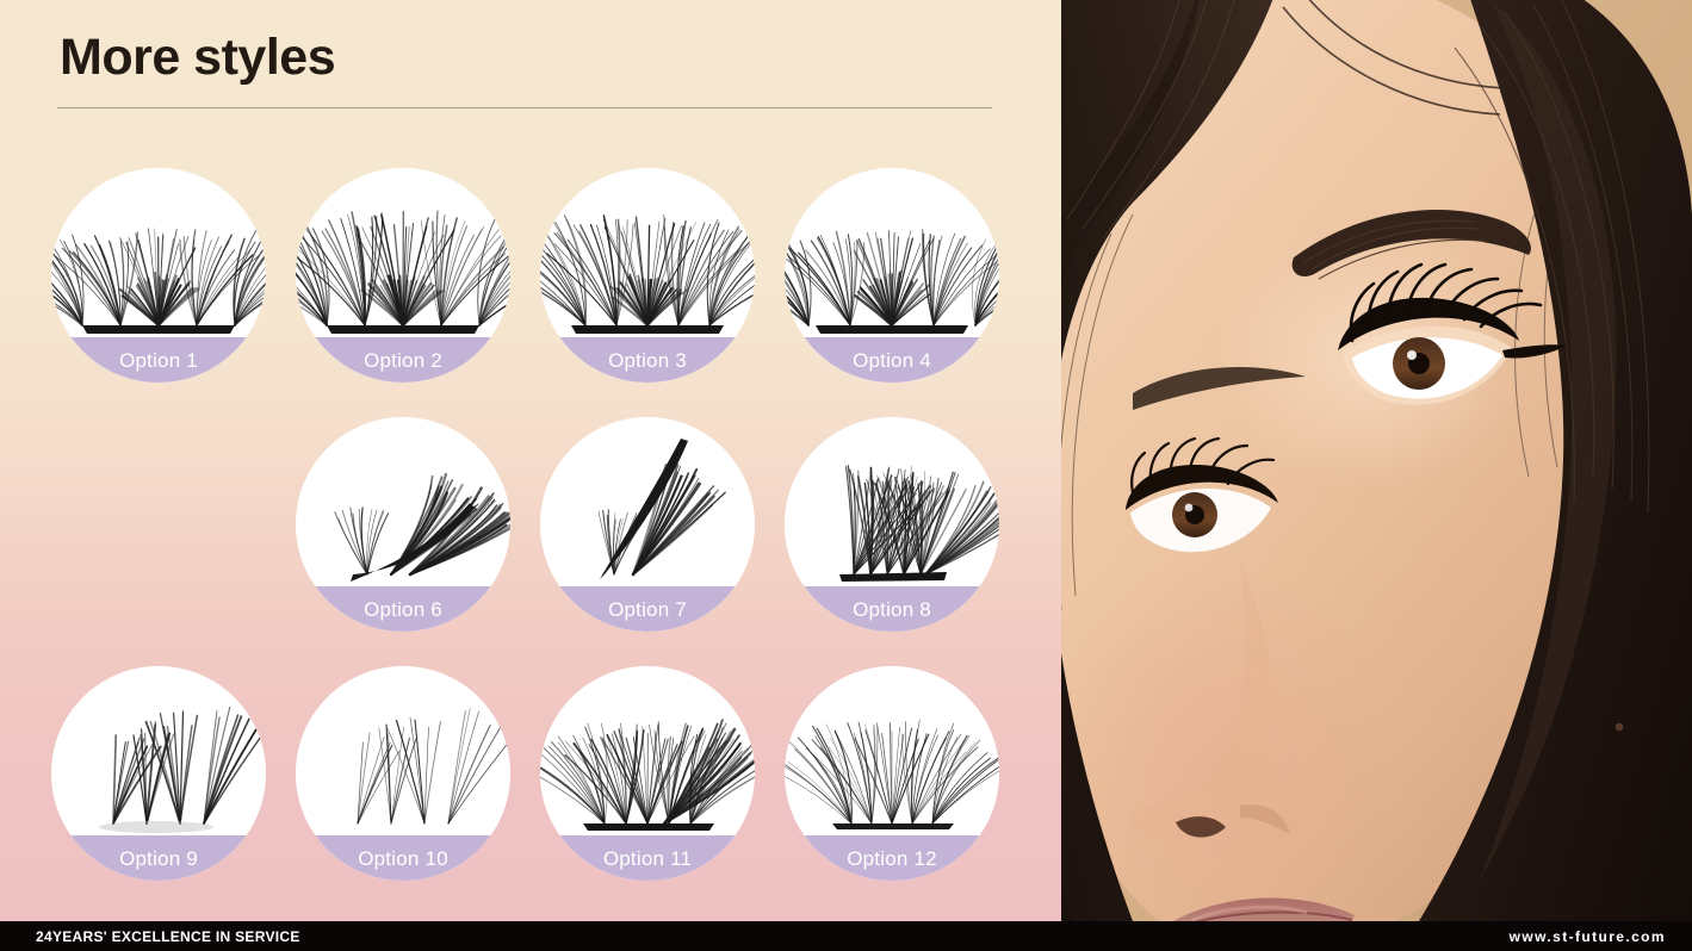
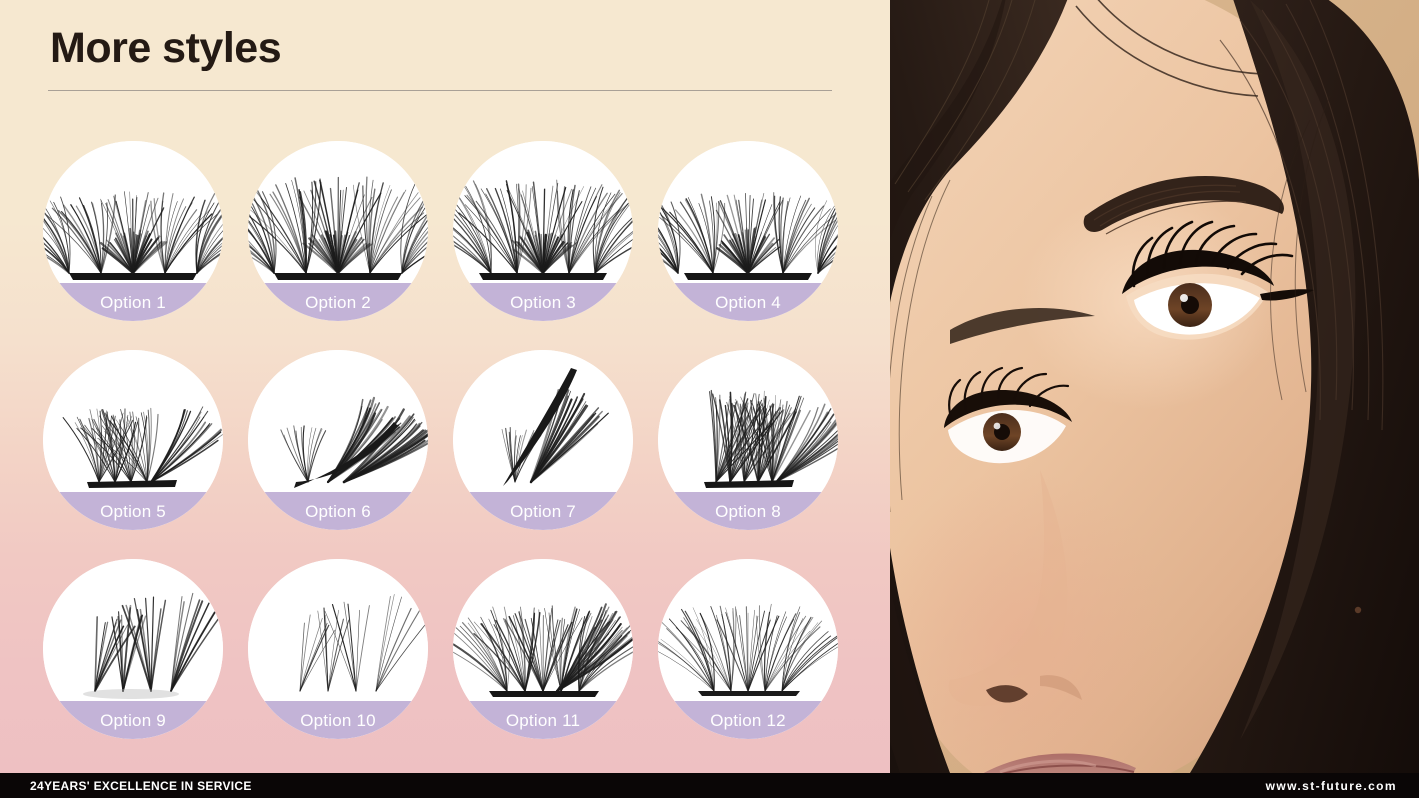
  More styles
  Option 1
  Option 2
  Option 3
  Option 4
+ Option 5
  Option 6
  Option 7
  Option 8
  Option 9
  Option 10
  Option 11
  Option 12
  24YEARS' EXCELLENCE IN SERVICE
  www.st-future.com
